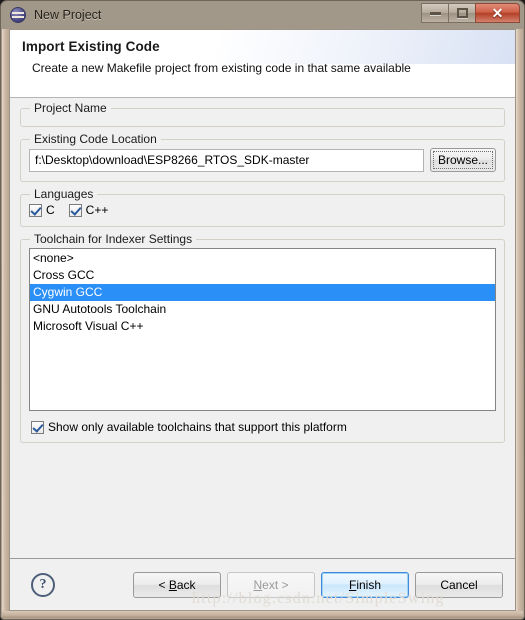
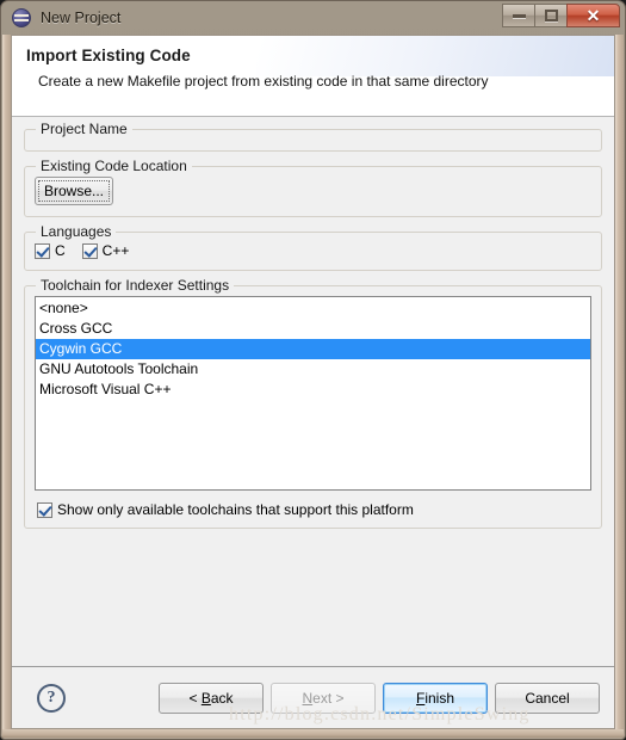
  New Project
  ✕
  Import Existing Code
- Create a new Makefile project from existing code in that same available
+ Create a new Makefile project from existing code in that same directory
  Project Name
  Existing Code Location
- f:\Desktop\download\ESP8266_RTOS_SDK-master
  Browse...
  Languages
  C
  C++
  Toolchain for Indexer Settings
  <none>
  Cross GCC
  Cygwin GCC
  GNU Autotools Toolchain
  Microsoft Visual C++
  Show only available toolchains that support this platform
  ?
  < Back
  Next >
  Finish
  Cancel
  http://blog.csdn.net/SimpleSwing
